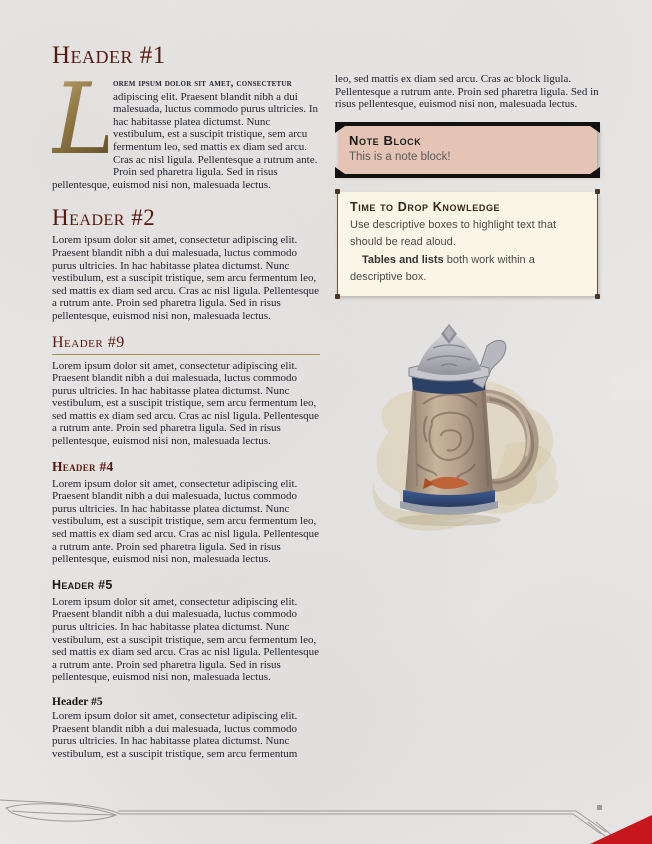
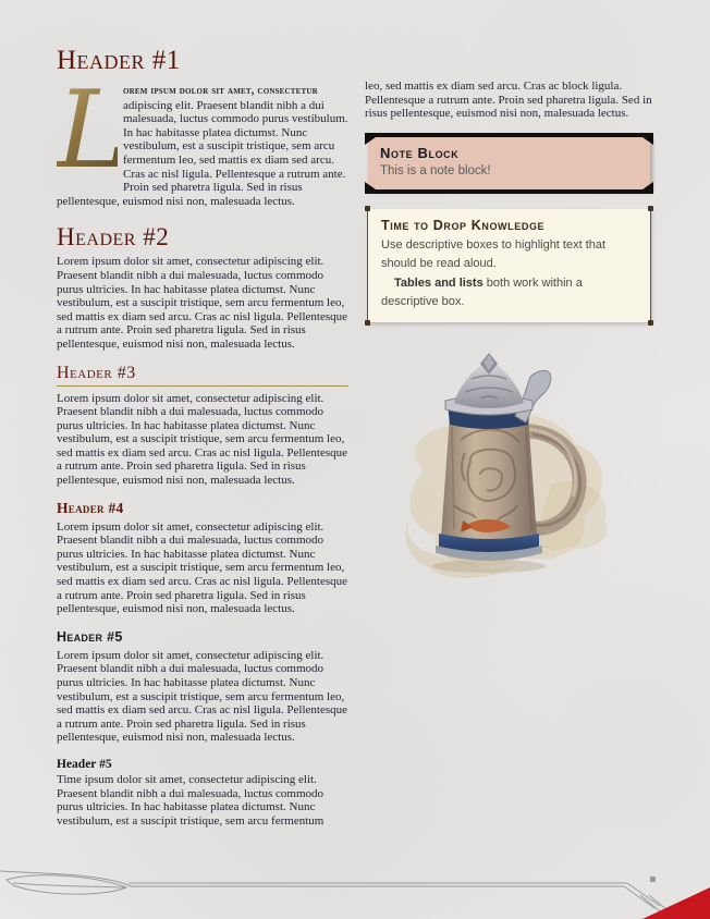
  Header #1
  L
- orem ipsum dolor sit amet, consectetur adipiscing elit. Praesent blandit nibh a dui malesuada, luctus commodo purus ultricies. In hac habitasse platea dictumst. Nunc vestibulum, est a suscipit tristique, sem arcu fermentum leo, sed mattis ex diam sed arcu. Cras ac nisl ligula. Pellentesque a rutrum ante. Proin sed pharetra ligula. Sed in risus pellentesque, euismod nisi non, malesuada lectus.
+ orem ipsum dolor sit amet, consectetur adipiscing elit. Praesent blandit nibh a dui malesuada, luctus commodo purus vestibulum. In hac habitasse platea dictumst. Nunc vestibulum, est a suscipit tristique, sem arcu fermentum leo, sed mattis ex diam sed arcu. Cras ac nisl ligula. Pellentesque a rutrum ante. Proin sed pharetra ligula. Sed in risus pellentesque, euismod nisi non, malesuada lectus.
  Header #2
  Lorem ipsum dolor sit amet, consectetur adipiscing elit. Praesent blandit nibh a dui malesuada, luctus commodo purus ultricies. In hac habitasse platea dictumst. Nunc vestibulum, est a suscipit tristique, sem arcu fermentum leo, sed mattis ex diam sed arcu. Cras ac nisl ligula. Pellentesque a rutrum ante. Proin sed pharetra ligula. Sed in risus pellentesque, euismod nisi non, malesuada lectus.
- Header #9
+ Header #3
  Lorem ipsum dolor sit amet, consectetur adipiscing elit. Praesent blandit nibh a dui malesuada, luctus commodo purus ultricies. In hac habitasse platea dictumst. Nunc vestibulum, est a suscipit tristique, sem arcu fermentum leo, sed mattis ex diam sed arcu. Cras ac nisl ligula. Pellentesque a rutrum ante. Proin sed pharetra ligula. Sed in risus pellentesque, euismod nisi non, malesuada lectus.
  Header #4
  Lorem ipsum dolor sit amet, consectetur adipiscing elit. Praesent blandit nibh a dui malesuada, luctus commodo purus ultricies. In hac habitasse platea dictumst. Nunc vestibulum, est a suscipit tristique, sem arcu fermentum leo, sed mattis ex diam sed arcu. Cras ac nisl ligula. Pellentesque a rutrum ante. Proin sed pharetra ligula. Sed in risus pellentesque, euismod nisi non, malesuada lectus.
  Header #5
  Lorem ipsum dolor sit amet, consectetur adipiscing elit. Praesent blandit nibh a dui malesuada, luctus commodo purus ultricies. In hac habitasse platea dictumst. Nunc vestibulum, est a suscipit tristique, sem arcu fermentum leo, sed mattis ex diam sed arcu. Cras ac nisl ligula. Pellentesque a rutrum ante. Proin sed pharetra ligula. Sed in risus pellentesque, euismod nisi non, malesuada lectus.
  Header #5
- Lorem ipsum dolor sit amet, consectetur adipiscing elit. Praesent blandit nibh a dui malesuada, luctus commodo purus ultricies. In hac habitasse platea dictumst. Nunc vestibulum, est a suscipit tristique, sem arcu fermentum
+ Time ipsum dolor sit amet, consectetur adipiscing elit. Praesent blandit nibh a dui malesuada, luctus commodo purus ultricies. In hac habitasse platea dictumst. Nunc vestibulum, est a suscipit tristique, sem arcu fermentum
  leo, sed mattis ex diam sed arcu. Cras ac block ligula. Pellentesque a rutrum ante. Proin sed pharetra ligula. Sed in risus pellentesque, euismod nisi non, malesuada lectus.
  Note Block
  This is a note block!
  Time to Drop Knowledge
  Use descriptive boxes to highlight text that should be read aloud.
  Tables and lists both work within a descriptive box.
